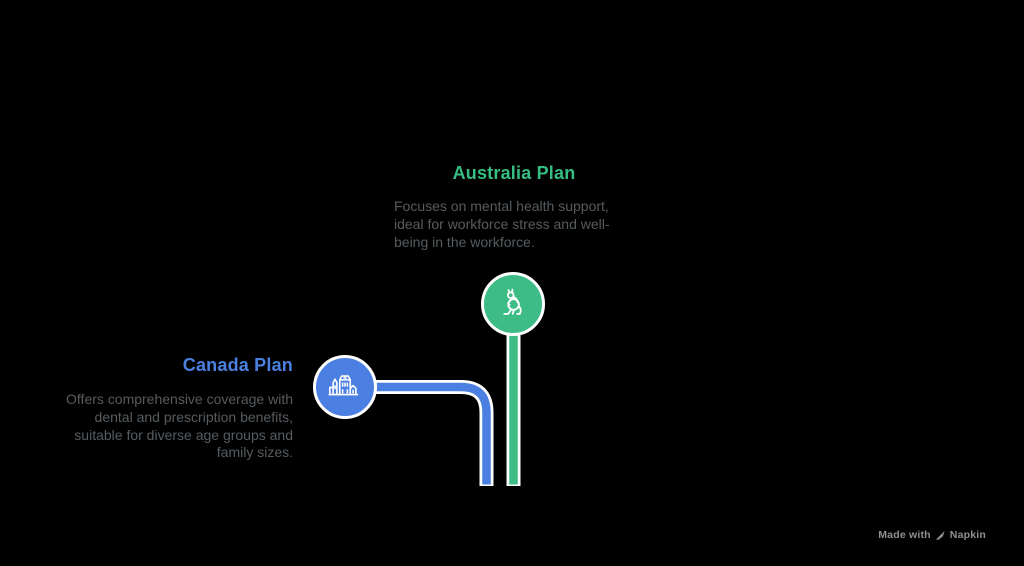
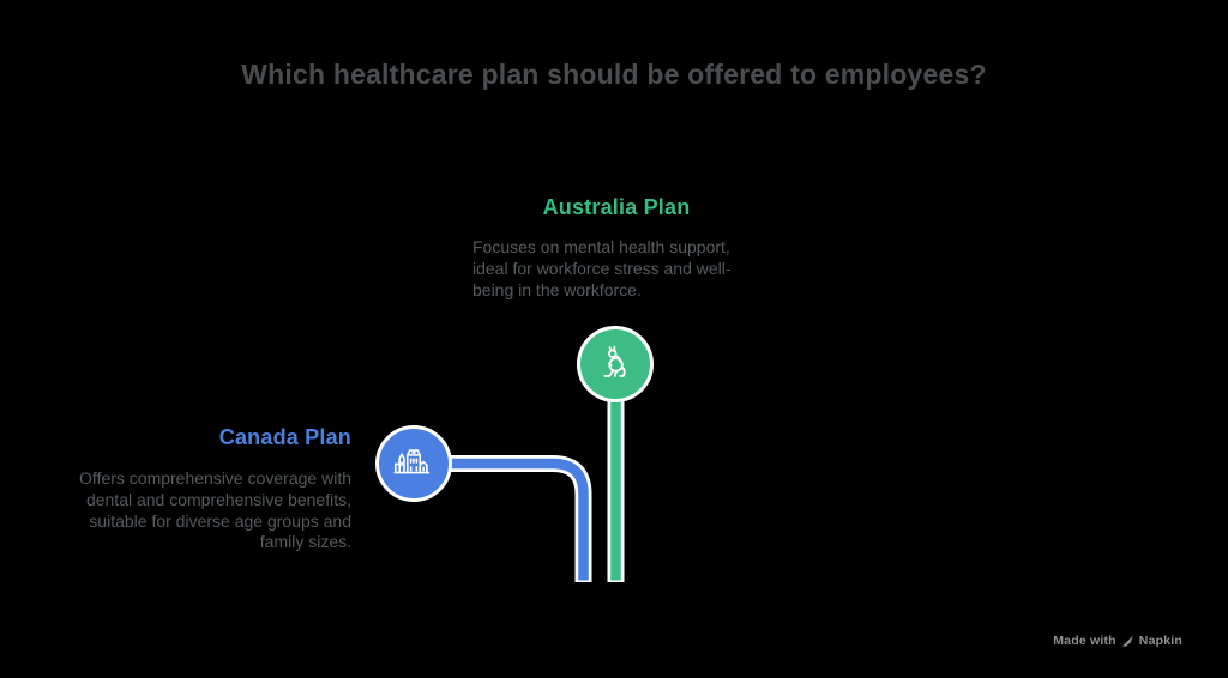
+ Which healthcare plan should be offered to employees?
  Australia Plan
  Focuses on mental health support, ideal for workforce stress and well-being in the workforce.
  Canada Plan
- Offers comprehensive coverage with dental and prescription benefits, suitable for diverse age groups and family sizes.
+ Offers comprehensive coverage with dental and comprehensive benefits, suitable for diverse age groups and family sizes.
  Made with
  Napkin
